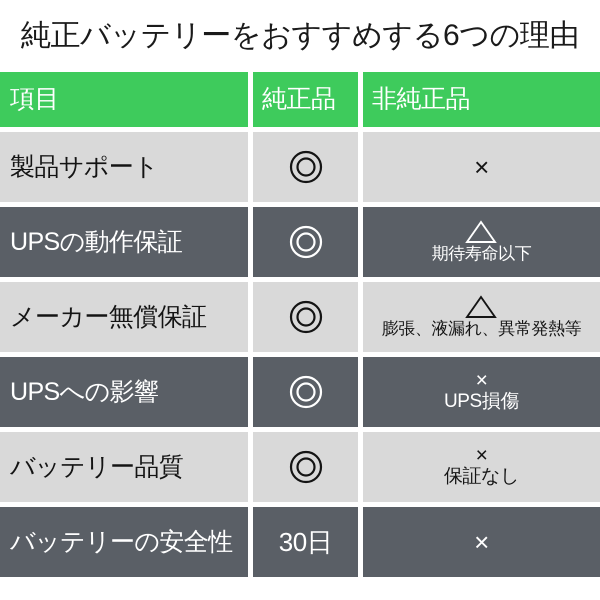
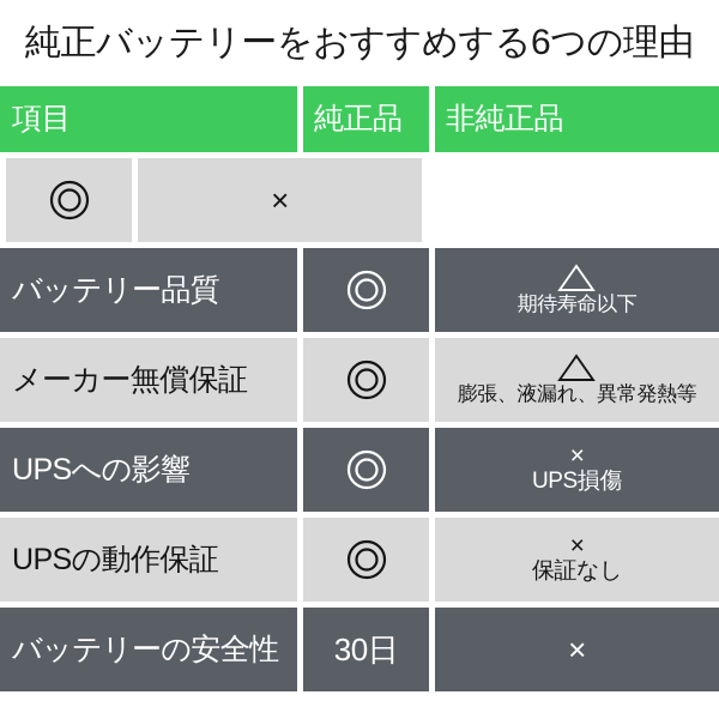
  純正バッテリーをおすすめする6つの理由
  項目
  純正品
  非純正品
- 製品サポート
  ×
- UPSの動作保証
+ バッテリー品質
  期待寿命以下
  メーカー無償保証
  膨張、液漏れ、異常発熱等
  UPSへの影響
  ×
  UPS損傷
- バッテリー品質
+ UPSの動作保証
  ×
  保証なし
  バッテリーの安全性
  30日
  ×
